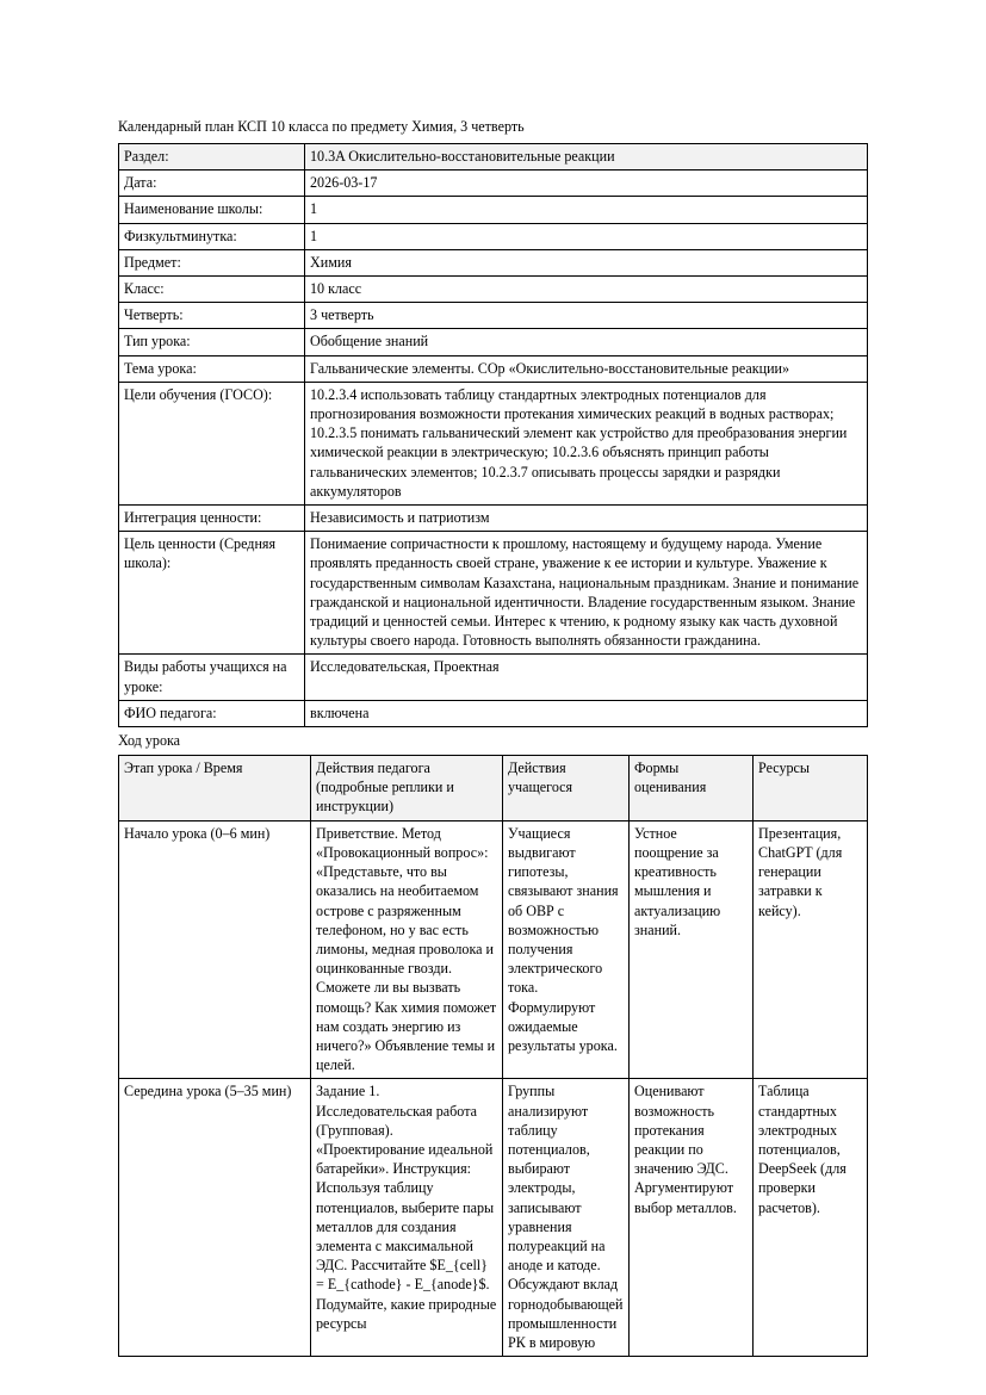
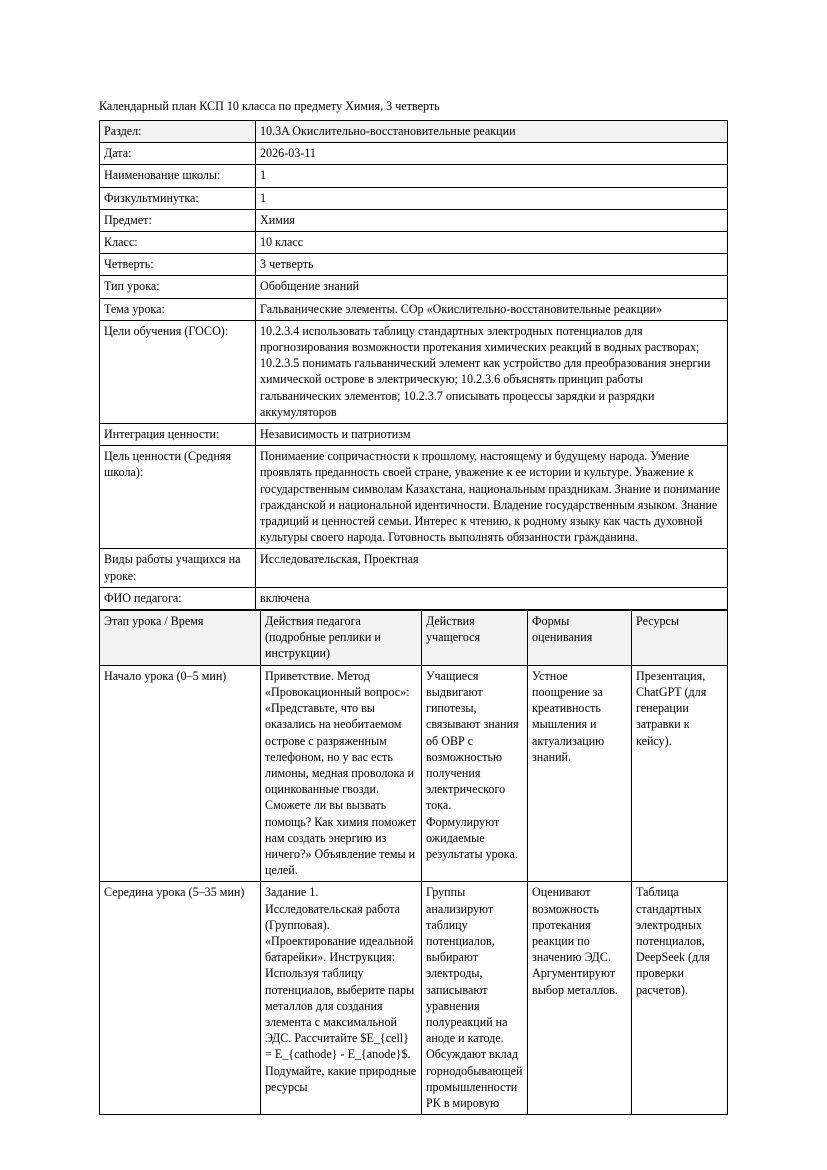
  Календарный план КСП 10 класса по предмету Химия, 3 четверть
  Раздел:	10.3A Окислительно-восстановительные реакции
- Дата:	2026-03-17
+ Дата:	2026-03-11
  Наименование школы:	1
  Физкультминутка:	1
  Предмет:	Химия
  Класс:	10 класс
  Четверть:	3 четверть
  Тип урока:	Обобщение знаний
  Тема урока:	Гальванические элементы. СОр «Окислительно-восстановительные реакции»
- Цели обучения (ГОСО):	10.2.3.4 использовать таблицу стандартных электродных потенциалов для прогнозирования возможности протекания химических реакций в водных растворах; 10.2.3.5 понимать гальванический элемент как устройство для преобразования энергии химической реакции в электрическую; 10.2.3.6 объяснять принцип работы гальванических элементов; 10.2.3.7 описывать процессы зарядки и разрядки аккумуляторов
+ Цели обучения (ГОСО):	10.2.3.4 использовать таблицу стандартных электродных потенциалов для прогнозирования возможности протекания химических реакций в водных растворах; 10.2.3.5 понимать гальванический элемент как устройство для преобразования энергии химической острове в электрическую; 10.2.3.6 объяснять принцип работы гальванических элементов; 10.2.3.7 описывать процессы зарядки и разрядки аккумуляторов
  Интеграция ценности:	Независимость и патриотизм
  Цель ценности (Средняя школа):	Понимаение сопричастности к прошлому, настоящему и будущему народа. Умение проявлять преданность своей стране, уважение к ее истории и культуре. Уважение к государственным символам Казахстана, национальным праздникам. Знание и понимание гражданской и национальной идентичности. Владение государственным языком. Знание традиций и ценностей семьи. Интерес к чтению, к родному языку как часть духовной культуры своего народа. Готовность выполнять обязанности гражданина.
  Виды работы учащихся на уроке:	Исследовательская, Проектная
  ФИО педагога:	включена
- Ход урока
  Этап урока / Время	Действия педагога (подробные реплики и инструкции)	Действия учащегося	Формы оценивания	Ресурсы
- Начало урока (0–6 мин)	Приветствие. Метод «Провокационный вопрос»: «Представьте, что вы оказались на необитаемом острове с разряженным телефоном, но у вас есть лимоны, медная проволока и оцинкованные гвозди. Сможете ли вы вызвать помощь? Как химия поможет нам создать энергию из ничего?» Объявление темы и целей.	Учащиеся выдвигают гипотезы, связывают знания об ОВР с возможностью получения электрического тока. Формулируют ожидаемые результаты урока.	Устное поощрение за креативность мышления и актуализацию знаний.	Презентация, ChatGPT (для генерации затравки к кейсу).
+ Начало урока (0–5 мин)	Приветствие. Метод «Провокационный вопрос»: «Представьте, что вы оказались на необитаемом острове с разряженным телефоном, но у вас есть лимоны, медная проволока и оцинкованные гвозди. Сможете ли вы вызвать помощь? Как химия поможет нам создать энергию из ничего?» Объявление темы и целей.	Учащиеся выдвигают гипотезы, связывают знания об ОВР с возможностью получения электрического тока. Формулируют ожидаемые результаты урока.	Устное поощрение за креативность мышления и актуализацию знаний.	Презентация, ChatGPT (для генерации затравки к кейсу).
  Середина урока (5–35 мин)	Задание 1. Исследовательская работа (Групповая). «Проектирование идеальной батарейки». Инструкция: Используя таблицу потенциалов, выберите пары металлов для создания элемента с максимальной ЭДС. Рассчитайте $E_{cell} = E_{cathode} - E_{anode}$. Подумайте, какие природные ресурсы	Группы анализируют таблицу потенциалов, выбирают электроды, записывают уравнения полуреакций на аноде и катоде. Обсуждают вклад горнодобывающей промышленности РК в мировую	Оценивают возможность протекания реакции по значению ЭДС. Аргументируют выбор металлов.	Таблица стандартных электродных потенциалов, DeepSeek (для проверки расчетов).
